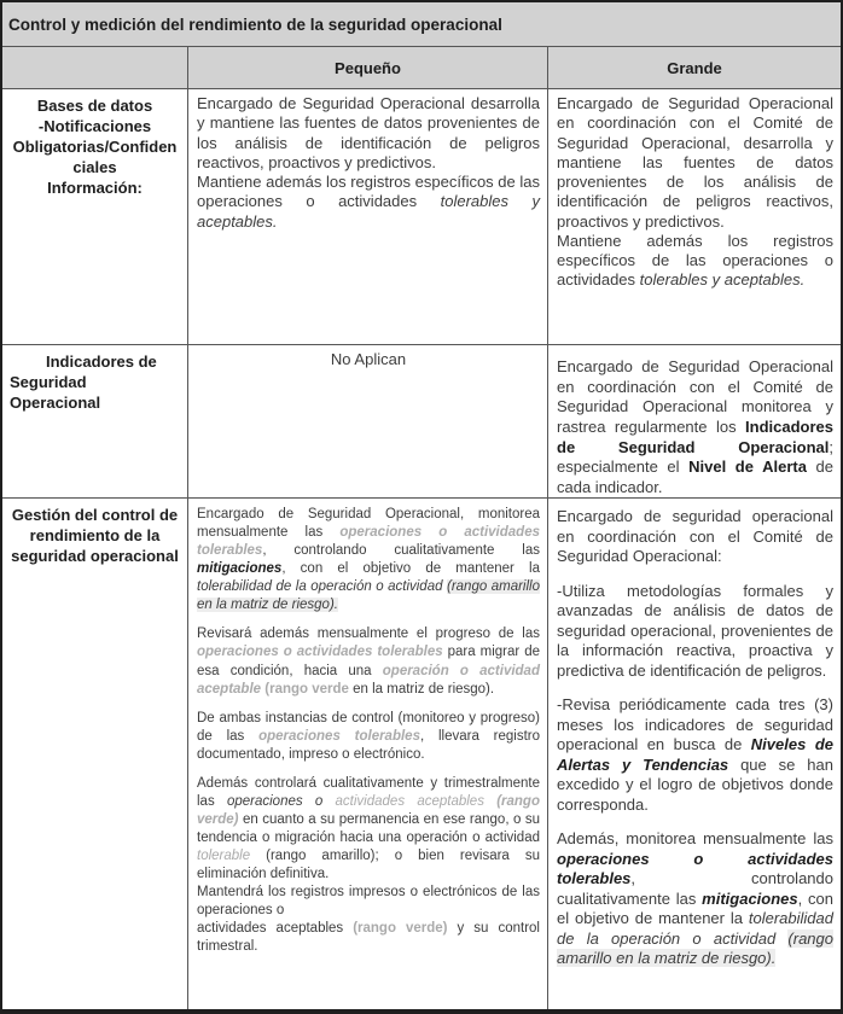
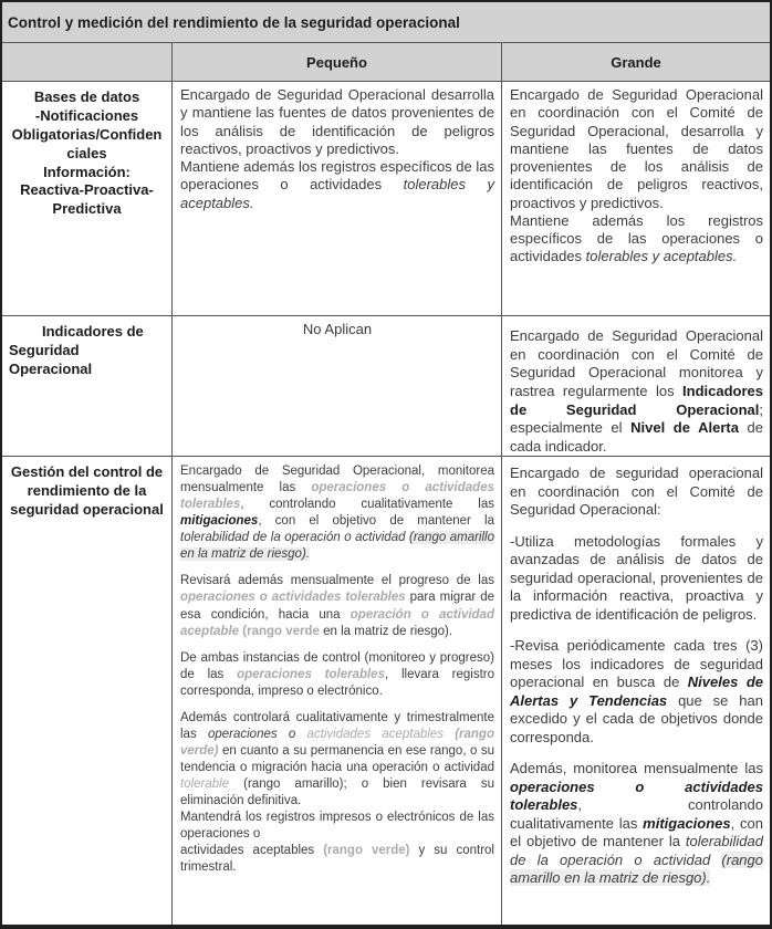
  Control y medición del rendimiento de la seguridad operacional
  Pequeño
  Grande
  Bases de datos
  -Notificaciones Obligatorias/Confidenciales
  Información:
+ Reactiva-Proactiva-Predictiva
  Encargado de Seguridad Operacional desarrolla y mantiene las fuentes de datos provenientes de los análisis de identificación de peligros reactivos, proactivos y predictivos.
  Mantiene además los registros específicos de las operaciones o actividades tolerables y aceptables.
  Encargado de Seguridad Operacional en coordinación con el Comité de Seguridad Operacional, desarrolla y mantiene las fuentes de datos provenientes de los análisis de identificación de peligros reactivos, proactivos y predictivos.
  Mantiene además los registros específicos de las operaciones o actividades tolerables y aceptables.
  Indicadores de Seguridad Operacional
  No Aplican
  Encargado de Seguridad Operacional en coordinación con el Comité de Seguridad Operacional monitorea y rastrea regularmente los Indicadores de Seguridad Operacional; especialmente el Nivel de Alerta de cada indicador.
  Gestión del control de rendimiento de la seguridad operacional
  Encargado de Seguridad Operacional, monitorea mensualmente las operaciones o actividades tolerables, controlando cualitativamente las mitigaciones, con el objetivo de mantener la tolerabilidad de la operación o actividad (rango amarillo en la matriz de riesgo).
  Revisará además mensualmente el progreso de las operaciones o actividades tolerables para migrar de esa condición, hacia una operación o actividad aceptable (rango verde en la matriz de riesgo).
- De ambas instancias de control (monitoreo y progreso) de las operaciones tolerables, llevara registro documentado, impreso o electrónico.
+ De ambas instancias de control (monitoreo y progreso) de las operaciones tolerables, llevara registro corresponda, impreso o electrónico.
  Además controlará cualitativamente y trimestralmente las operaciones o actividades aceptables (rango verde) en cuanto a su permanencia en ese rango, o su tendencia o migración hacia una operación o actividad tolerable (rango amarillo); o bien revisara su eliminación definitiva.
  Mantendrá los registros impresos o electrónicos de las operaciones o
  actividades aceptables (rango verde) y su control trimestral.
  Encargado de seguridad operacional en coordinación con el Comité de Seguridad Operacional:
  -Utiliza metodologías formales y avanzadas de análisis de datos de seguridad operacional, provenientes de la información reactiva, proactiva y predictiva de identificación de peligros.
- -Revisa periódicamente cada tres (3) meses los indicadores de seguridad operacional en busca de Niveles de Alertas y Tendencias que se han excedido y el logro de objetivos donde corresponda.
+ -Revisa periódicamente cada tres (3) meses los indicadores de seguridad operacional en busca de Niveles de Alertas y Tendencias que se han excedido y el cada de objetivos donde corresponda.
  Además, monitorea mensualmente las operaciones o actividades tolerables, controlando cualitativamente las mitigaciones, con el objetivo de mantener la tolerabilidad de la operación o actividad (rango amarillo en la matriz de riesgo).
